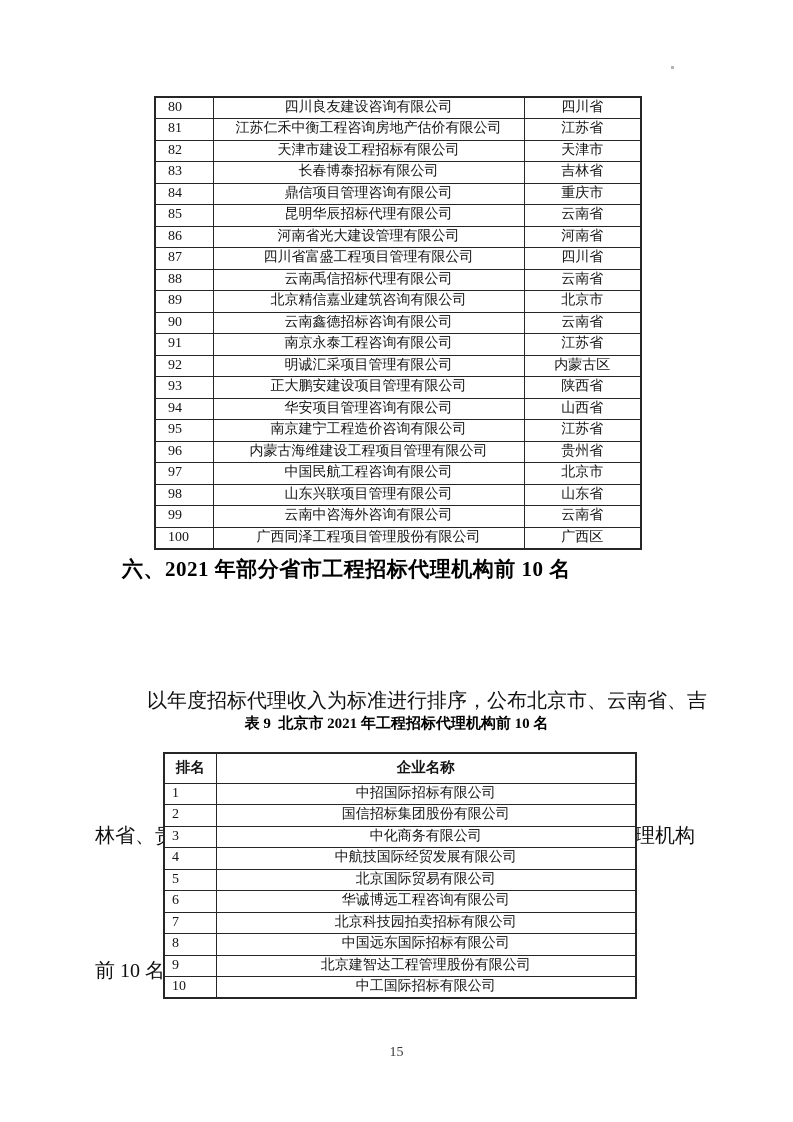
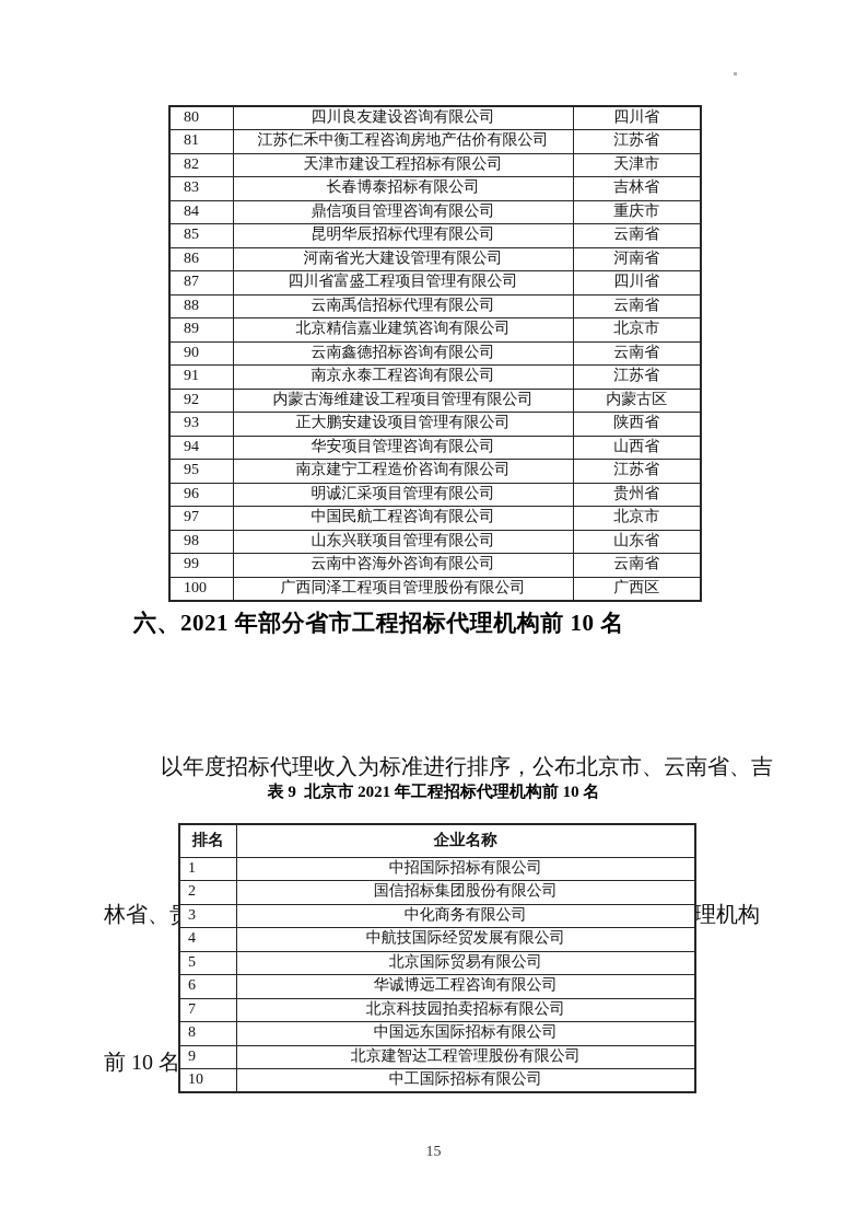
  80	四川良友建设咨询有限公司	四川省
  81	江苏仁禾中衡工程咨询房地产估价有限公司	江苏省
  82	天津市建设工程招标有限公司	天津市
  83	长春博泰招标有限公司	吉林省
  84	鼎信项目管理咨询有限公司	重庆市
  85	昆明华辰招标代理有限公司	云南省
  86	河南省光大建设管理有限公司	河南省
  87	四川省富盛工程项目管理有限公司	四川省
  88	云南禹信招标代理有限公司	云南省
  89	北京精信嘉业建筑咨询有限公司	北京市
  90	云南鑫德招标咨询有限公司	云南省
  91	南京永泰工程咨询有限公司	江苏省
- 92	明诚汇采项目管理有限公司	内蒙古区
+ 92	内蒙古海维建设工程项目管理有限公司	内蒙古区
  93	正大鹏安建设项目管理有限公司	陕西省
  94	华安项目管理咨询有限公司	山西省
  95	南京建宁工程造价咨询有限公司	江苏省
- 96	内蒙古海维建设工程项目管理有限公司	贵州省
+ 96	明诚汇采项目管理有限公司	贵州省
  97	中国民航工程咨询有限公司	北京市
  98	山东兴联项目管理有限公司	山东省
  99	云南中咨海外咨询有限公司	云南省
  100	广西同泽工程项目管理股份有限公司	广西区
  六、2021 年部分省市工程招标代理机构前 10 名
  以年度招标代理收入为标准进行排序，公布北京市、云南省、吉
  前 10 名
  表 9 北京市 2021 年工程招标代理机构前 10 名
  排名	企业名称
  1	中招国际招标有限公司
  2	国信招标集团股份有限公司
  3	中化商务有限公司
  4	中航技国际经贸发展有限公司
  5	北京国际贸易有限公司
  6	华诚博远工程咨询有限公司
  7	北京科技园拍卖招标有限公司
  8	中国远东国际招标有限公司
  9	北京建智达工程管理股份有限公司
  10	中工国际招标有限公司
  15
